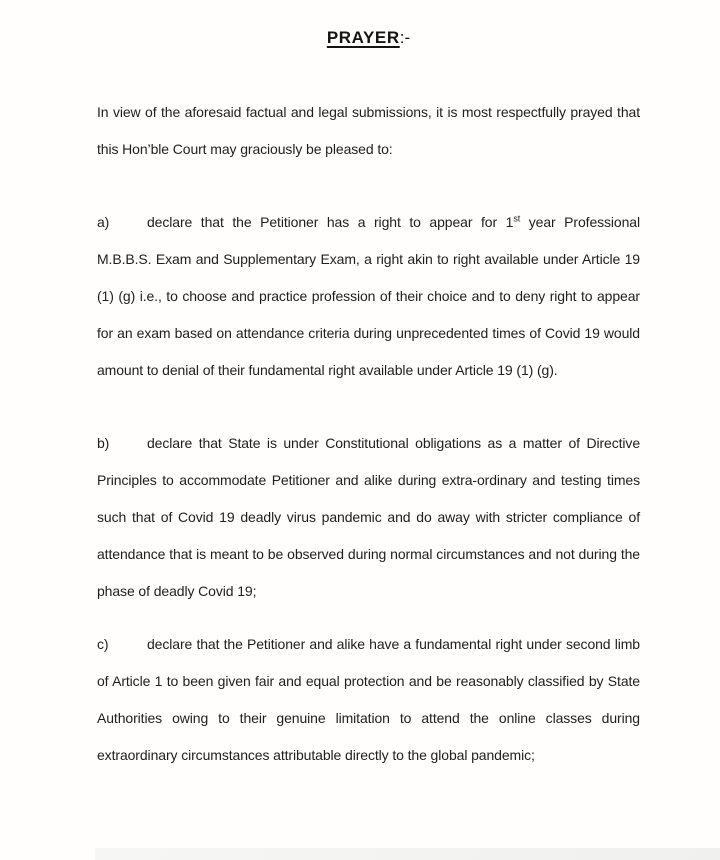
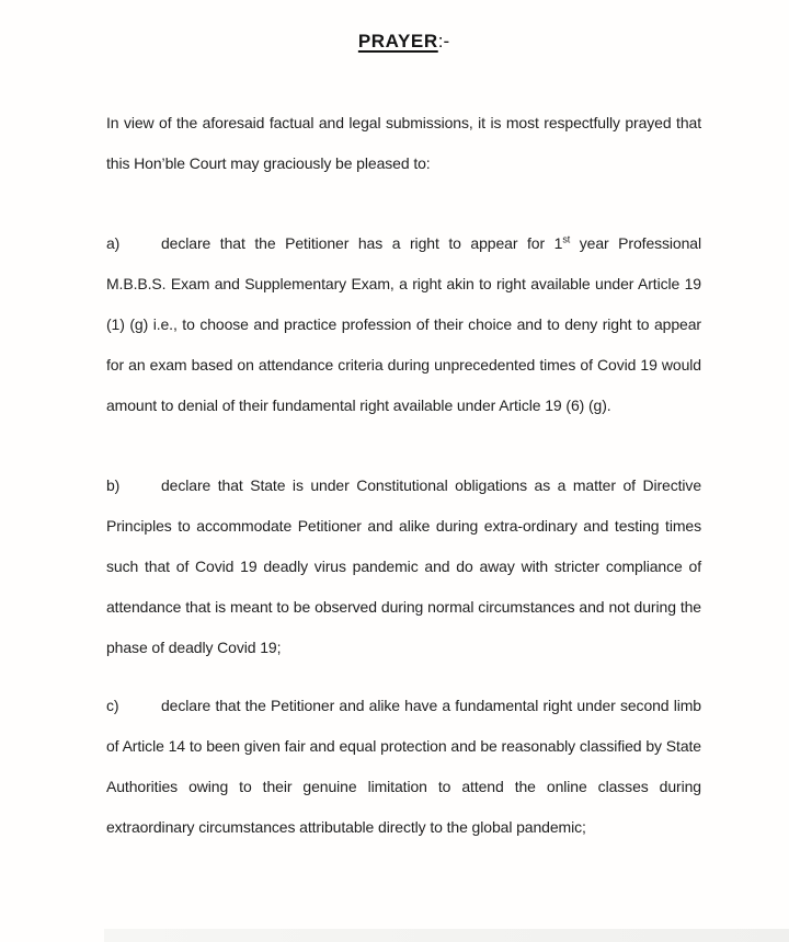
  PRAYER:-
  In view of the aforesaid factual and legal submissions, it is most respectfully prayed that this Hon’ble Court may graciously be pleased to:
- a) declare that the Petitioner has a right to appear for 1st year Professional M.B.B.S. Exam and Supplementary Exam, a right akin to right available under Article 19 (1) (g) i.e., to choose and practice profession of their choice and to deny right to appear for an exam based on attendance criteria during unprecedented times of Covid 19 would amount to denial of their fundamental right available under Article 19 (1) (g).
+ a) declare that the Petitioner has a right to appear for 1st year Professional M.B.B.S. Exam and Supplementary Exam, a right akin to right available under Article 19 (1) (g) i.e., to choose and practice profession of their choice and to deny right to appear for an exam based on attendance criteria during unprecedented times of Covid 19 would amount to denial of their fundamental right available under Article 19 (6) (g).
  b) declare that State is under Constitutional obligations as a matter of Directive Principles to accommodate Petitioner and alike during extra-ordinary and testing times such that of Covid 19 deadly virus pandemic and do away with stricter compliance of attendance that is meant to be observed during normal circumstances and not during the phase of deadly Covid 19;
- c) declare that the Petitioner and alike have a fundamental right under second limb of Article 1 to been given fair and equal protection and be reasonably classified by State Authorities owing to their genuine limitation to attend the online classes during extraordinary circumstances attributable directly to the global pandemic;
+ c) declare that the Petitioner and alike have a fundamental right under second limb of Article 14 to been given fair and equal protection and be reasonably classified by State Authorities owing to their genuine limitation to attend the online classes during extraordinary circumstances attributable directly to the global pandemic;
